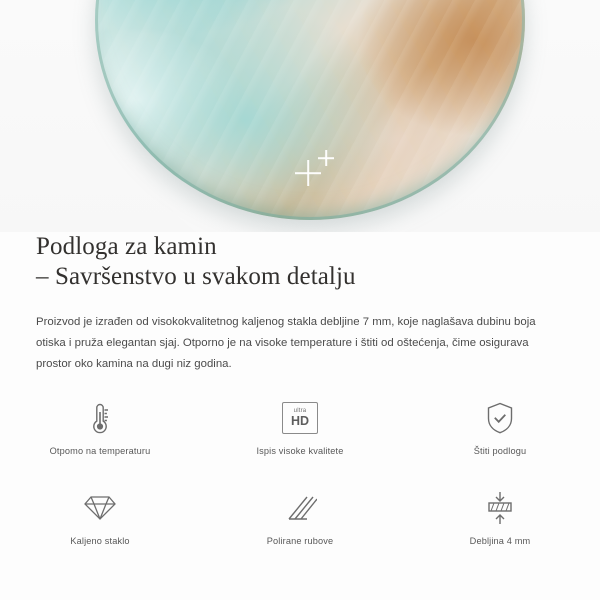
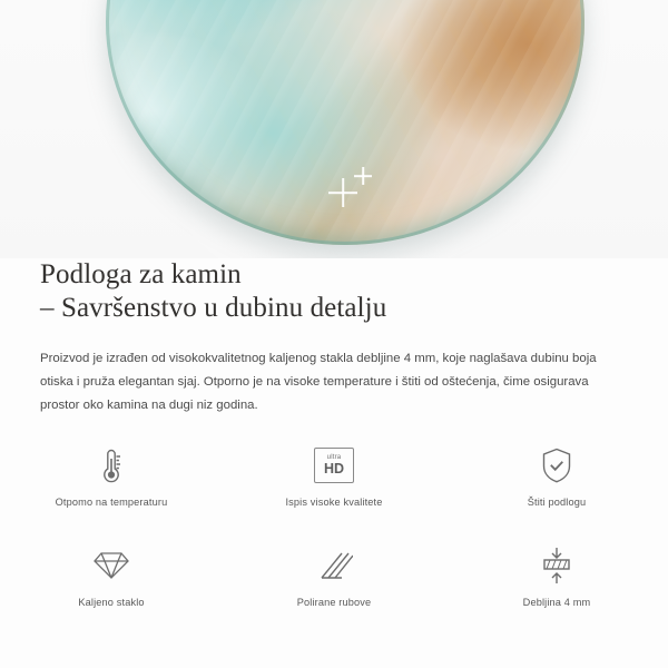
  Podloga za kamin
- – Savršenstvo u svakom detalju
+ – Savršenstvo u dubinu detalju
- Proizvod je izrađen od visokokvalitetnog kaljenog stakla debljine 7 mm, koje naglašava dubinu boja otiska i pruža elegantan sjaj. Otporno je na visoke temperature i štiti od oštećenja, čime osigurava prostor oko kamina na dugi niz godina.
+ Proizvod je izrađen od visokokvalitetnog kaljenog stakla debljine 4 mm, koje naglašava dubinu boja otiska i pruža elegantan sjaj. Otporno je na visoke temperature i štiti od oštećenja, čime osigurava prostor oko kamina na dugi niz godina.
  Otpomo na temperaturu
  HD
  Ispis visoke kvalitete
  Štiti podlogu
  Kaljeno staklo
  Polirane rubove
  Debljina 4 mm
